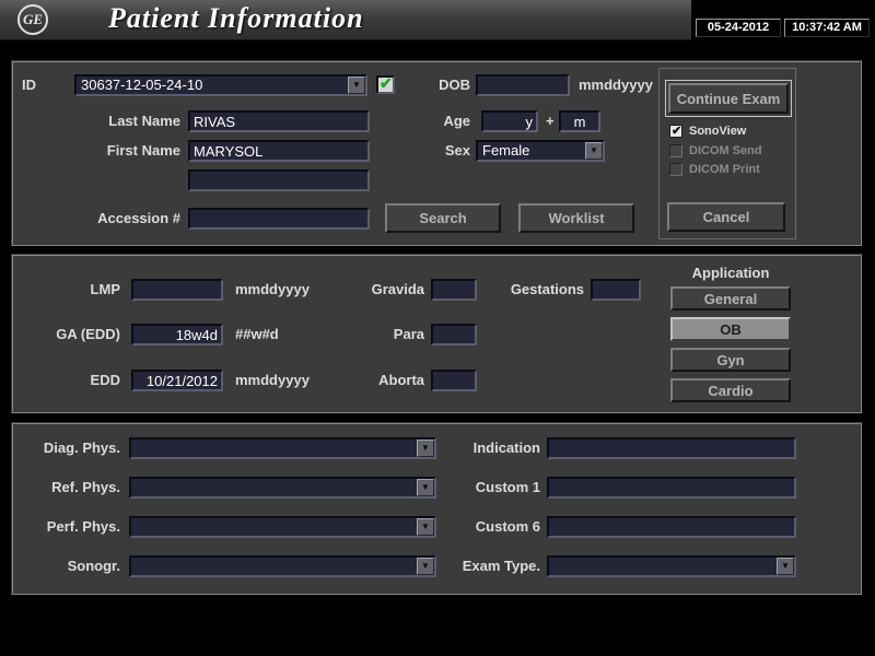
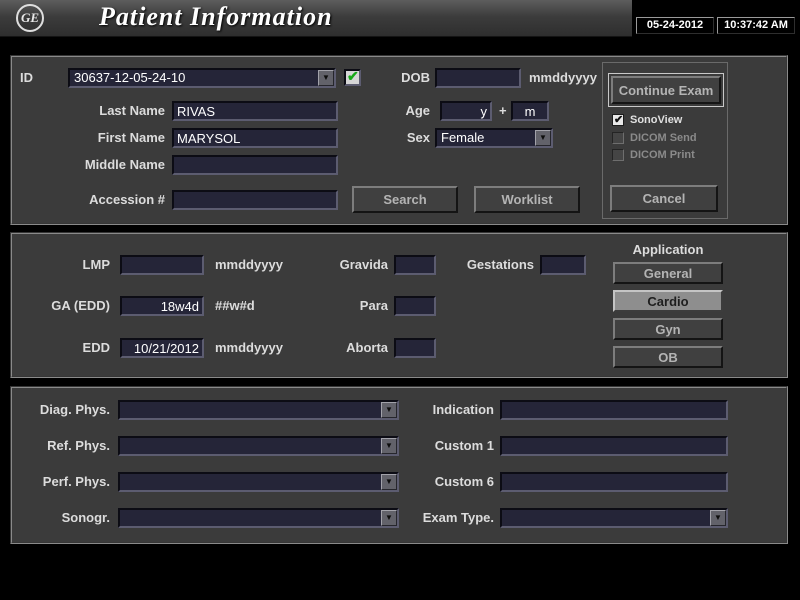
  GE
  Patient Information
  05-24-2012
  10:37:42 AM
  ID
  30637-12-05-24-10
  DOB
  mmddyyyy
  Continue Exam
  Last Name
  RIVAS
  Age
  y
  +
  m
  SonoView
  DICOM Send
  DICOM Print
  First Name
  MARYSOL
  Sex
  Female
+ Middle Name
  Accession #
  Search
  Worklist
  Cancel
  LMP
  mmddyyyy
  Gravida
  Gestations
  Application
  General
  GA (EDD)
  18w4d
  ##w#d
  Para
- OB
+ Cardio
  Gyn
  EDD
  10/21/2012
  mmddyyyy
  Aborta
- Cardio
+ OB
  Diag. Phys.
  Indication
  Ref. Phys.
  Custom 1
  Perf. Phys.
  Custom 6
  Sonogr.
  Exam Type.
